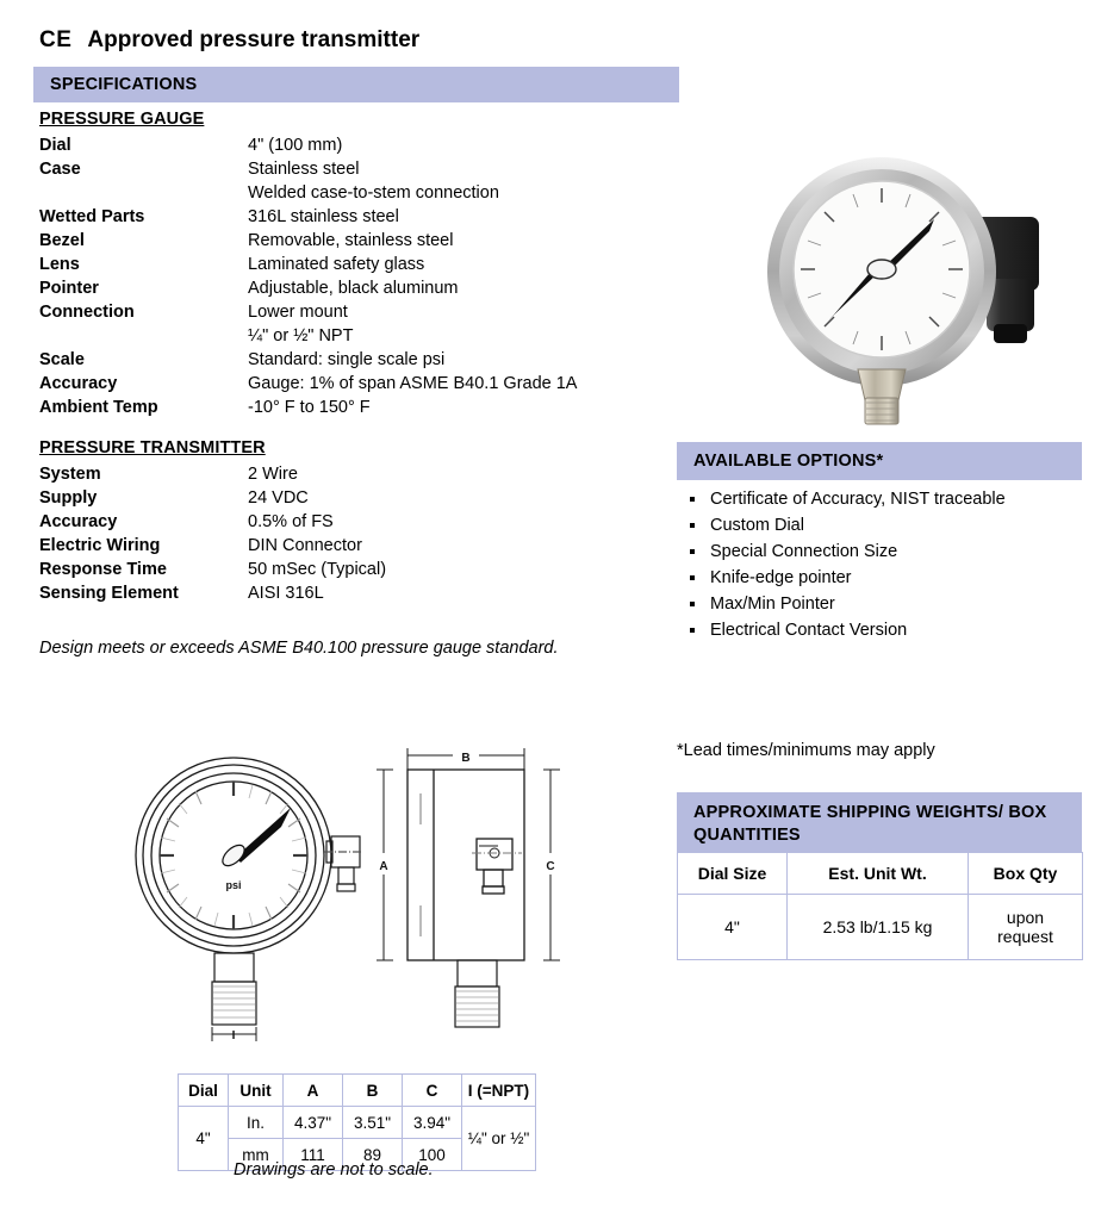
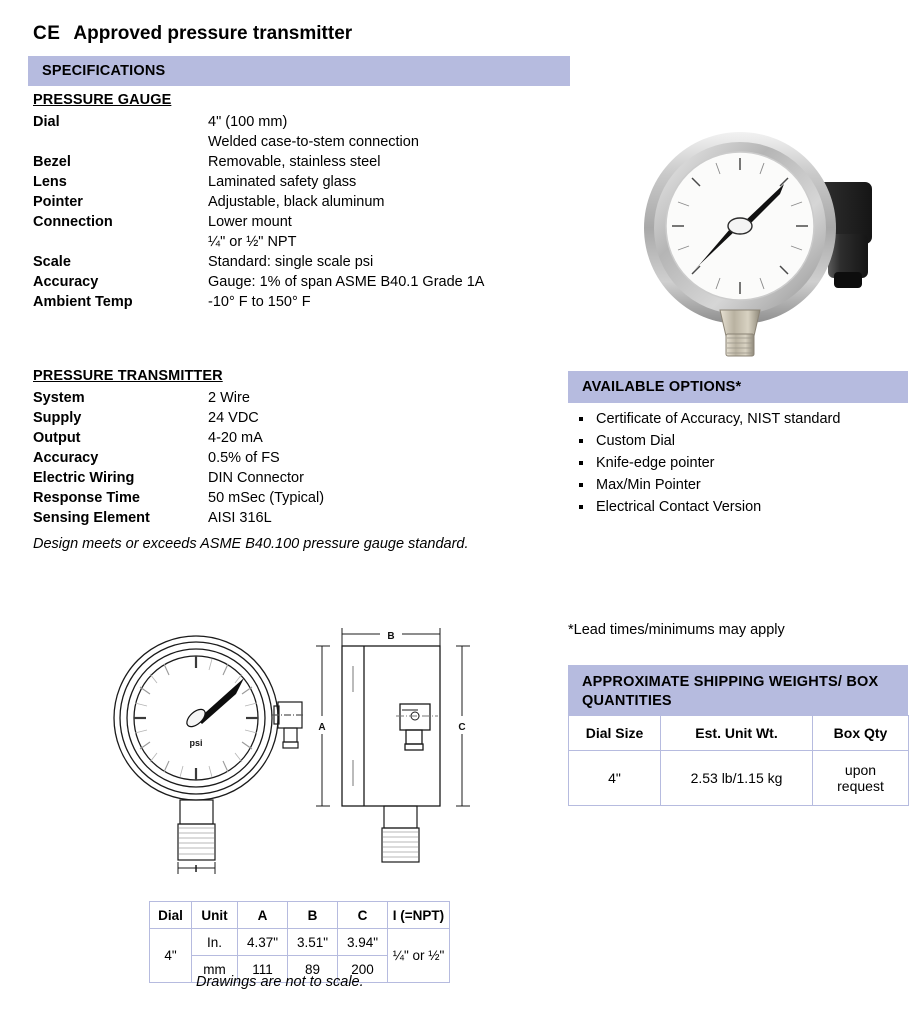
  CE
  Approved pressure transmitter
  SPECIFICATIONS
  AVAILABLE OPTIONS*
  APPROXIMATE SHIPPING WEIGHTS/ BOX QUANTITIES
  PRESSURE GAUGE
  Dial
  4" (100 mm)
- Case
- Stainless steel
  Welded case-to-stem connection
- Wetted Parts
- 316L stainless steel
  Bezel
  Removable, stainless steel
  Lens
  Laminated safety glass
  Pointer
  Adjustable, black aluminum
  Connection
  Lower mount
  ¼" or ½" NPT
  Scale
  Standard: single scale psi
  Accuracy
  Gauge: 1% of span ASME B40.1 Grade 1A
  Ambient Temp
  -10° F to 150° F
  PRESSURE TRANSMITTER
  System
  2 Wire
  Supply
  24 VDC
+ Output
+ 4-20 mA
  Accuracy
  0.5% of FS
  Electric Wiring
  DIN Connector
  Response Time
  50 mSec (Typical)
  Sensing Element
  AISI 316L
  Design meets or exceeds ASME B40.100 pressure gauge standard.
- Certificate of Accuracy, NIST traceable
+ Certificate of Accuracy, NIST standard
  Custom Dial
- Special Connection Size
  Knife-edge pointer
  Max/Min Pointer
  Electrical Contact Version
  *Lead times/minimums may apply
  Dial Size	Est. Unit Wt.	Box Qty
  4"	2.53 lb/1.15 kg	upon request
  Dial	Unit	A	B	C	I (=NPT)
  4"	In.	4.37"	3.51"	3.94"	¼" or ½"
- mm	111	89	100
+ mm	111	89	200
  Drawings are not to scale.
  psi
  I
  B
  A
  C
